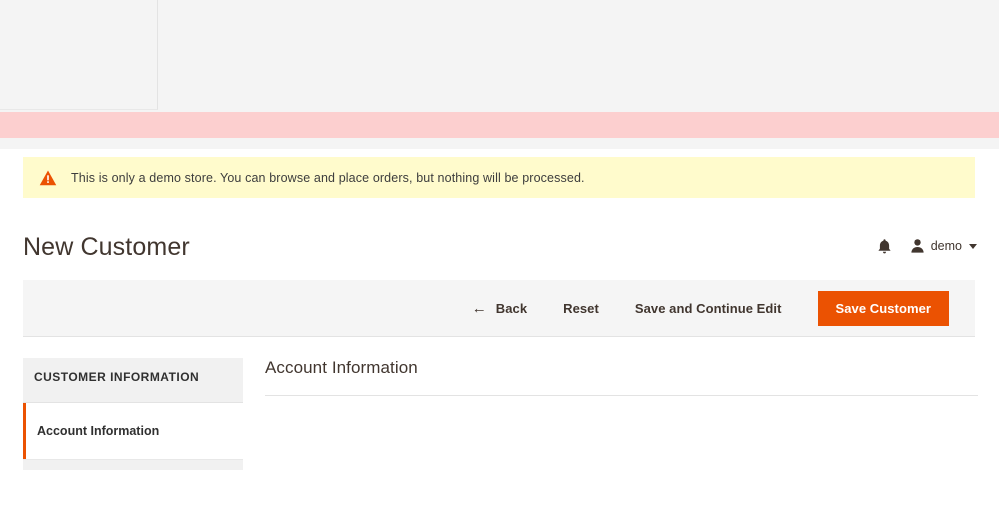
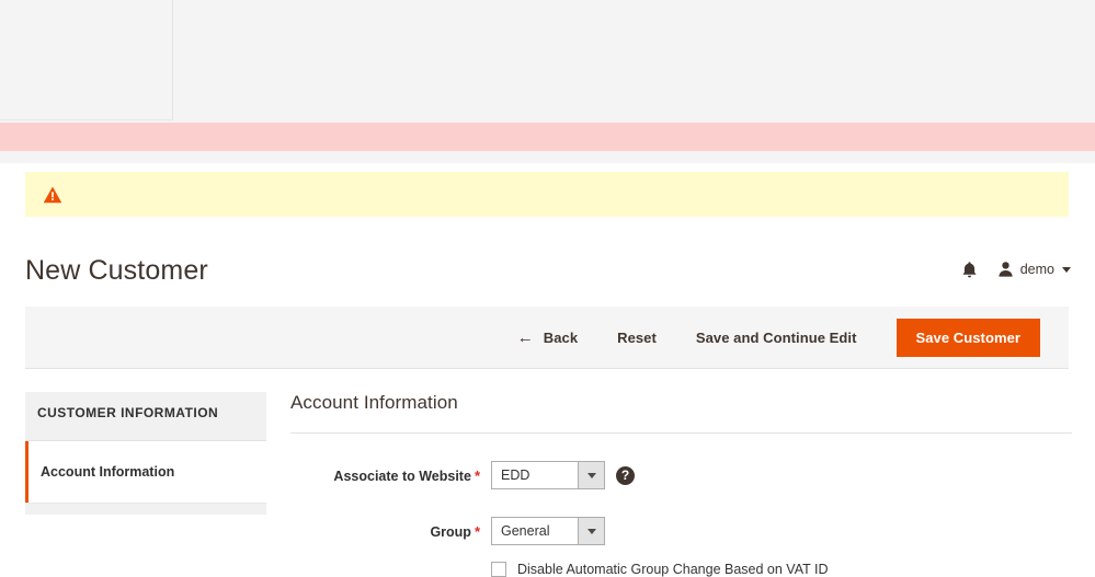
- This is only a demo store. You can browse and place orders, but nothing will be processed.
  New Customer
  demo
  ←
  Back
  Reset
  Save and Continue Edit
  Save Customer
  CUSTOMER INFORMATION
  Account Information
  Account Information
+ Associate to Website *
+ EDD
+ ?
+ Group *
+ General
+ Disable Automatic Group Change Based on VAT ID
